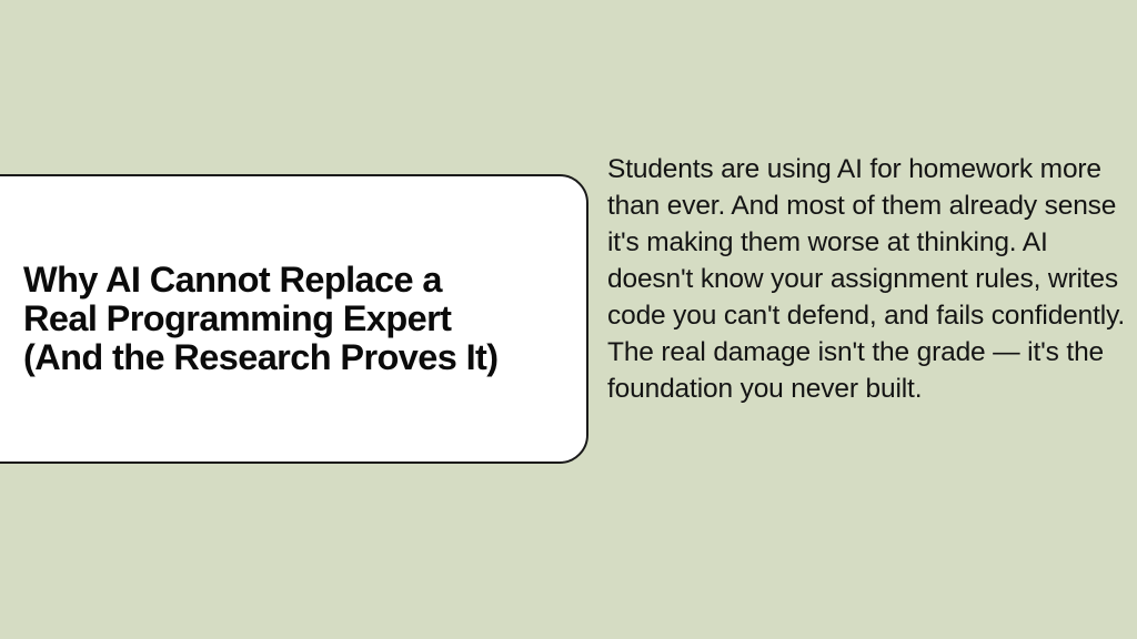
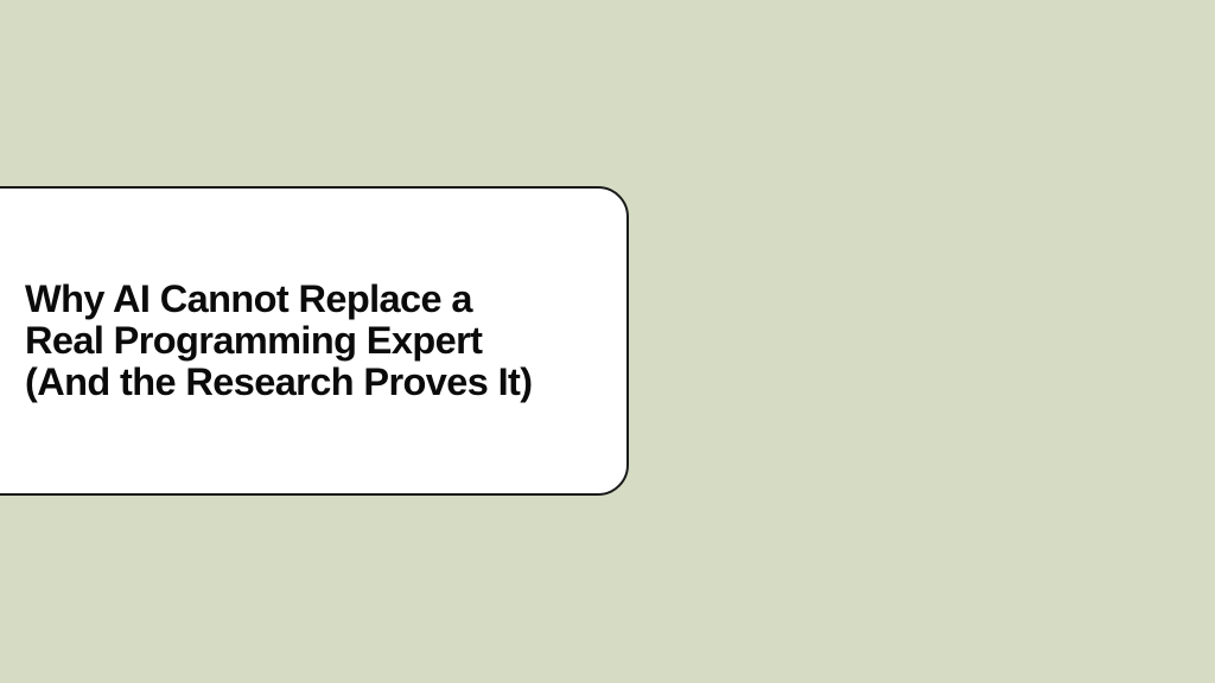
  Why AI Cannot Replace a
  Real Programming Expert
  (And the Research Proves It)
- Students are using AI for homework more than ever. And most of them already sense it's making them worse at thinking. AI doesn't know your assignment rules, writes code you can't defend, and fails confidently. The real damage isn't the grade — it's the foundation you never built.
